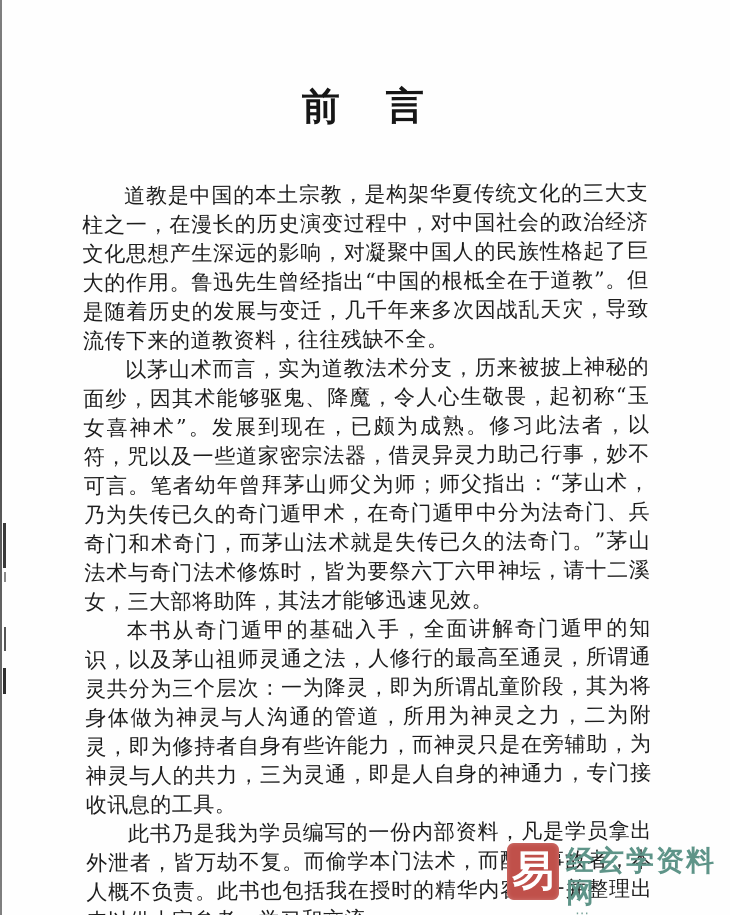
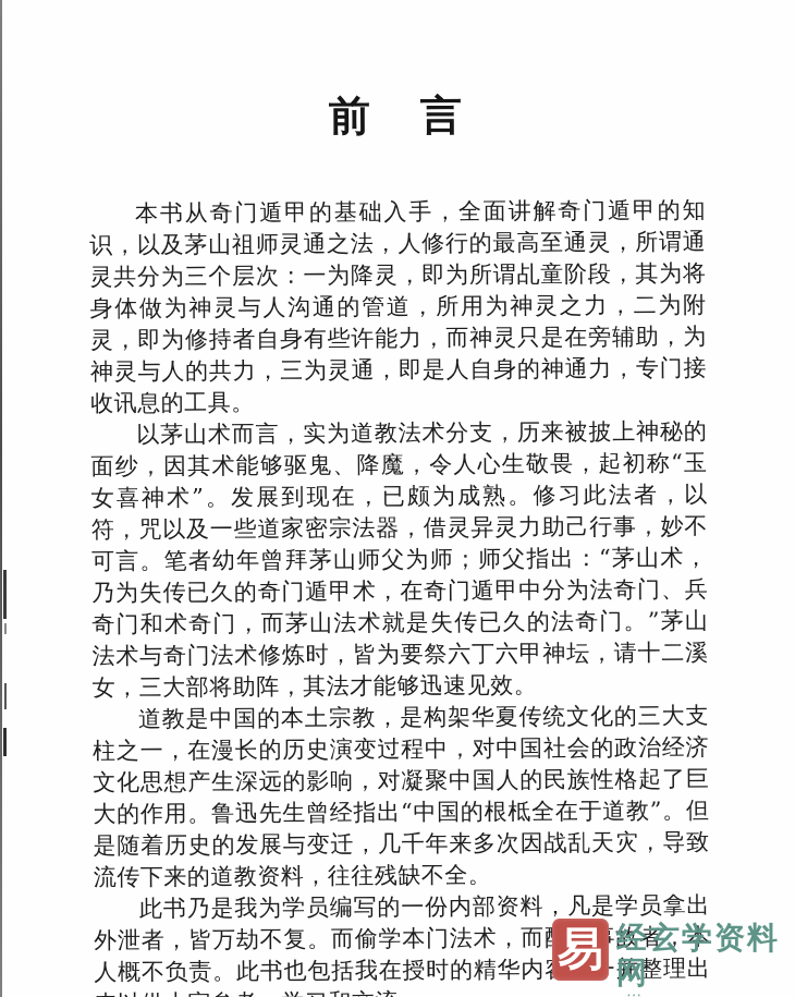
  前 言
- 道教是中国的本土宗教，是构架华夏传统文化的三大支柱之一，在漫长的历史演变过程中，对中国社会的政治经济文化思想产生深远的影响，对凝聚中国人的民族性格起了巨大的作用。鲁迅先生曾经指出“中国的根柢全在于道教”。但是随着历史的发展与变迁，几千年来多次因战乱天灾，导致流传下来的道教资料，往往残缺不全。
+ 本书从奇门遁甲的基础入手，全面讲解奇门遁甲的知识，以及茅山祖师灵通之法，人修行的最高至通灵，所谓通灵共分为三个层次：一为降灵，即为所谓乩童阶段，其为将身体做为神灵与人沟通的管道，所用为神灵之力，二为附灵，即为修持者自身有些许能力，而神灵只是在旁辅助，为神灵与人的共力，三为灵通，即是人自身的神通力，专门接收讯息的工具。
  以茅山术而言，实为道教法术分支，历来被披上神秘的面纱，因其术能够驱鬼、降魔，令人心生敬畏，起初称“玉女喜神术”。发展到现在，已颇为成熟。修习此法者，以符，咒以及一些道家密宗法器，借灵异灵力助己行事，妙不可言。笔者幼年曾拜茅山师父为师；师父指出：“茅山术，乃为失传已久的奇门遁甲术，在奇门遁甲中分为法奇门、兵奇门和术奇门，而茅山法术就是失传已久的法奇门。”茅山法术与奇门法术修炼时，皆为要祭六丁六甲神坛，请十二溪女，三大部将助阵，其法才能够迅速见效。
- 本书从奇门遁甲的基础入手，全面讲解奇门遁甲的知识，以及茅山祖师灵通之法，人修行的最高至通灵，所谓通灵共分为三个层次：一为降灵，即为所谓乩童阶段，其为将身体做为神灵与人沟通的管道，所用为神灵之力，二为附灵，即为修持者自身有些许能力，而神灵只是在旁辅助，为神灵与人的共力，三为灵通，即是人自身的神通力，专门接收讯息的工具。
+ 道教是中国的本土宗教，是构架华夏传统文化的三大支柱之一，在漫长的历史演变过程中，对中国社会的政治经济文化思想产生深远的影响，对凝聚中国人的民族性格起了巨大的作用。鲁迅先生曾经指出“中国的根柢全在于道教”。但是随着历史的发展与变迁，几千年来多次因战乱天灾，导致流传下来的道教资料，往往残缺不全。
  此书乃是我为学员编写的一份内部资料，凡是学员拿出外泄者，皆万劫不复。而偷学本门法术，而故者，本人概不负责。此书也包括我在授时的精华内并整理出
  易
  经玄学资料网
